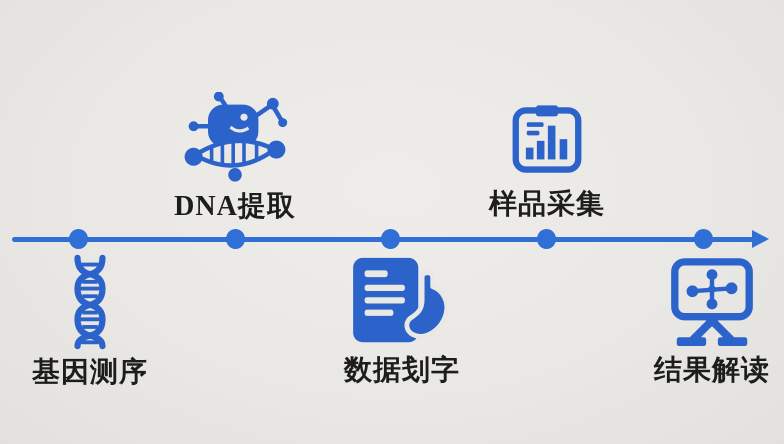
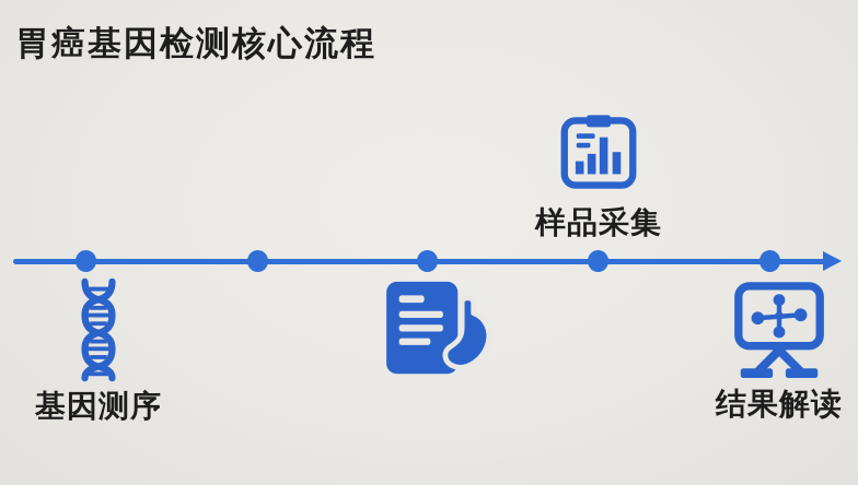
+ 胃癌基因检测核心流程
  基因测序
- DNA提取
- 数据刬字
  样品采集
  结果解读
